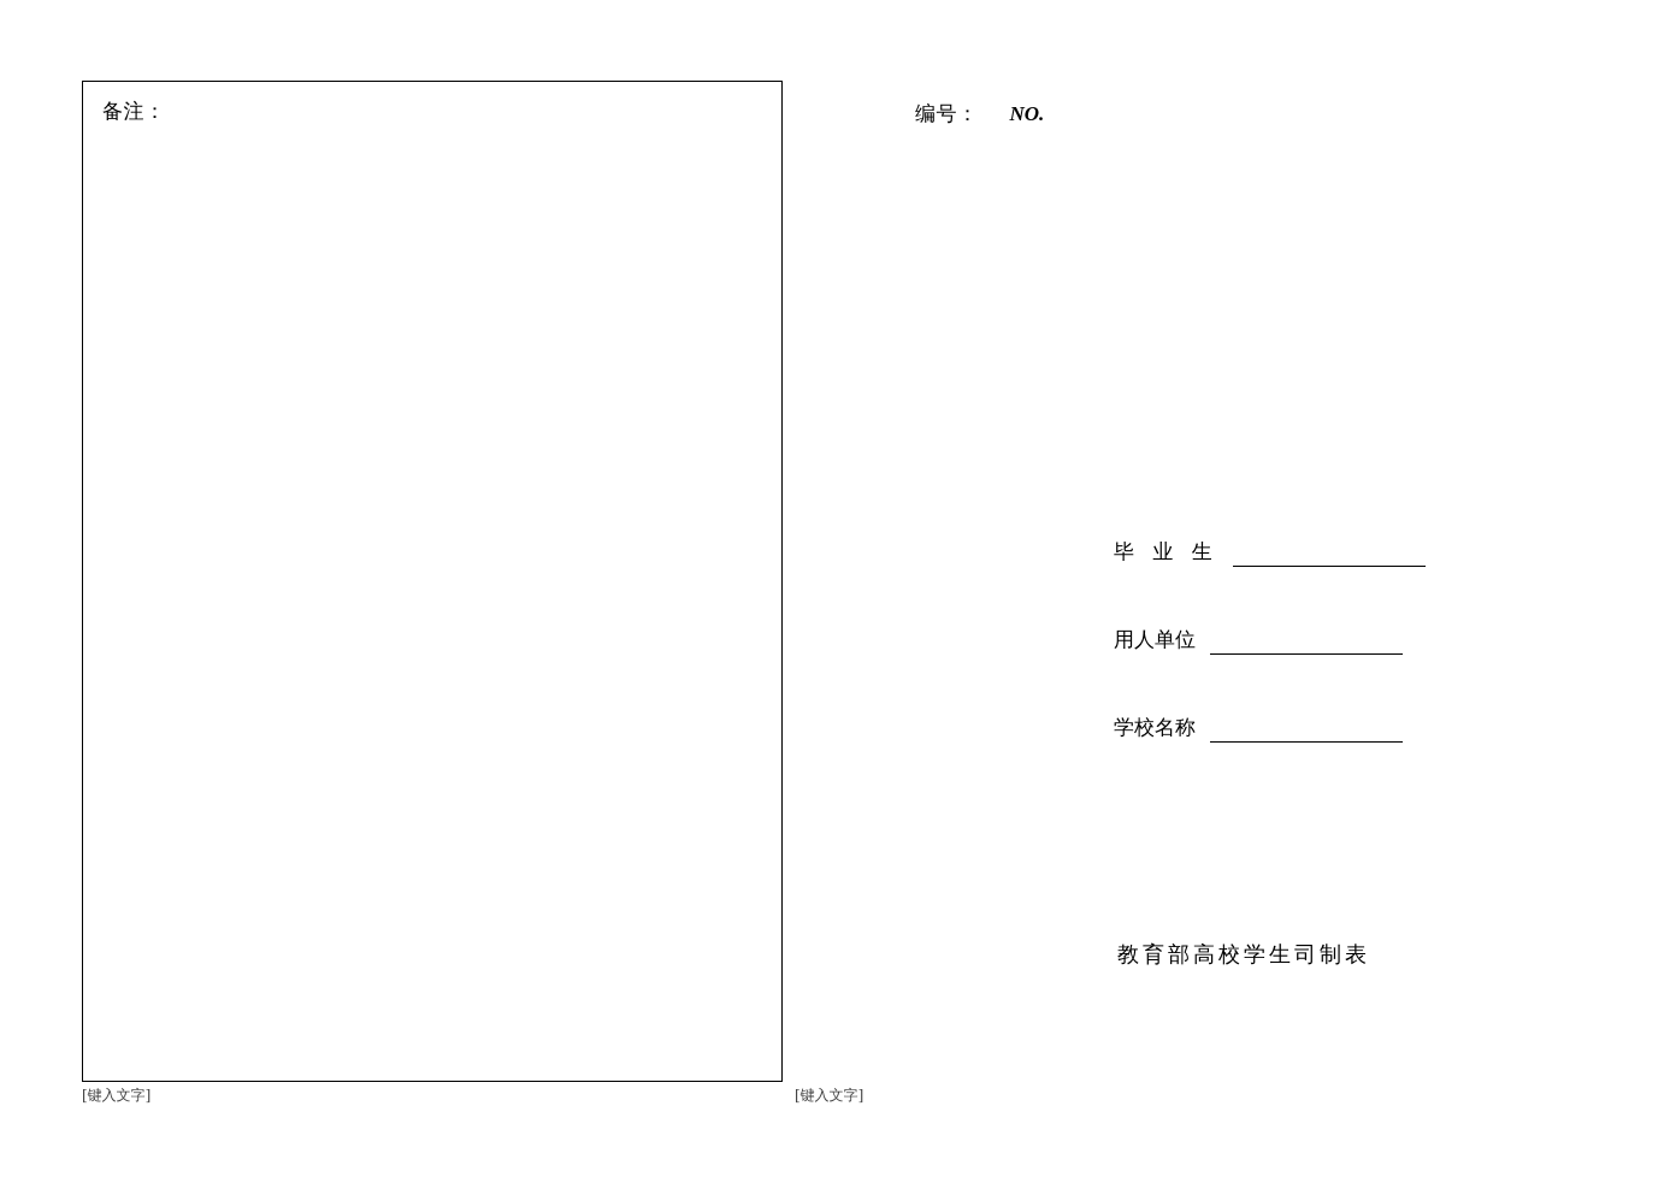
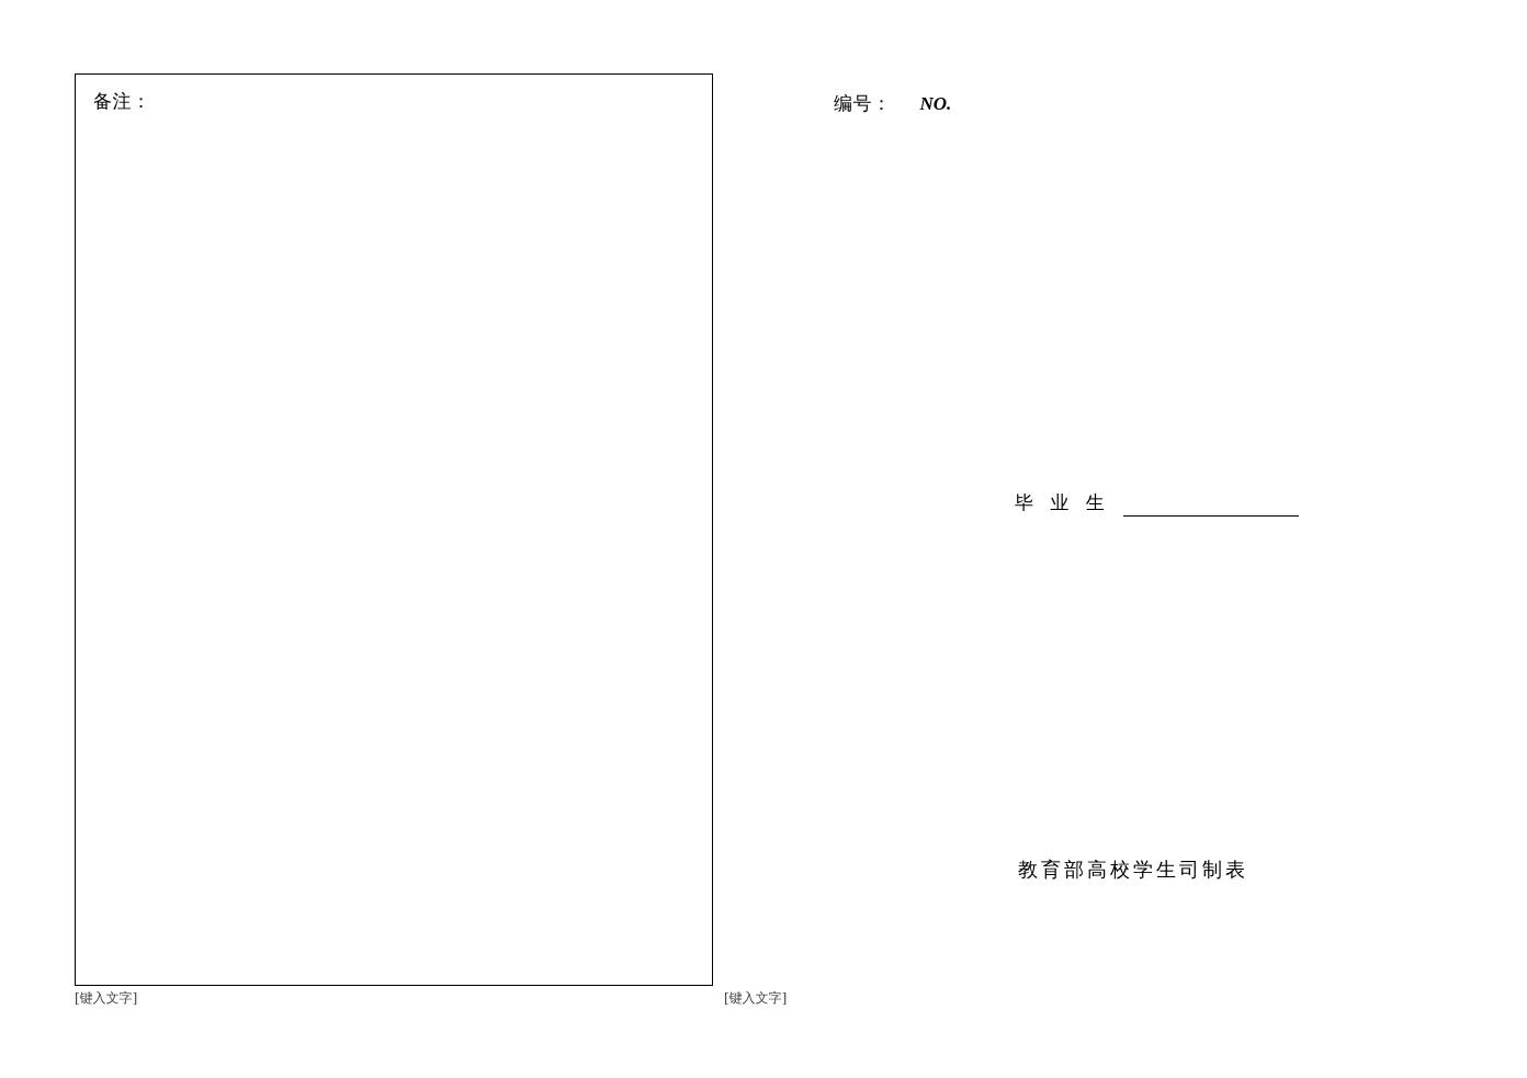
  备注：
  [键入文字]
  编号：
  NO.
  毕 业 生
- 用人单位
- 学校名称
  教育部高校学生司制表
  [键入文字]
